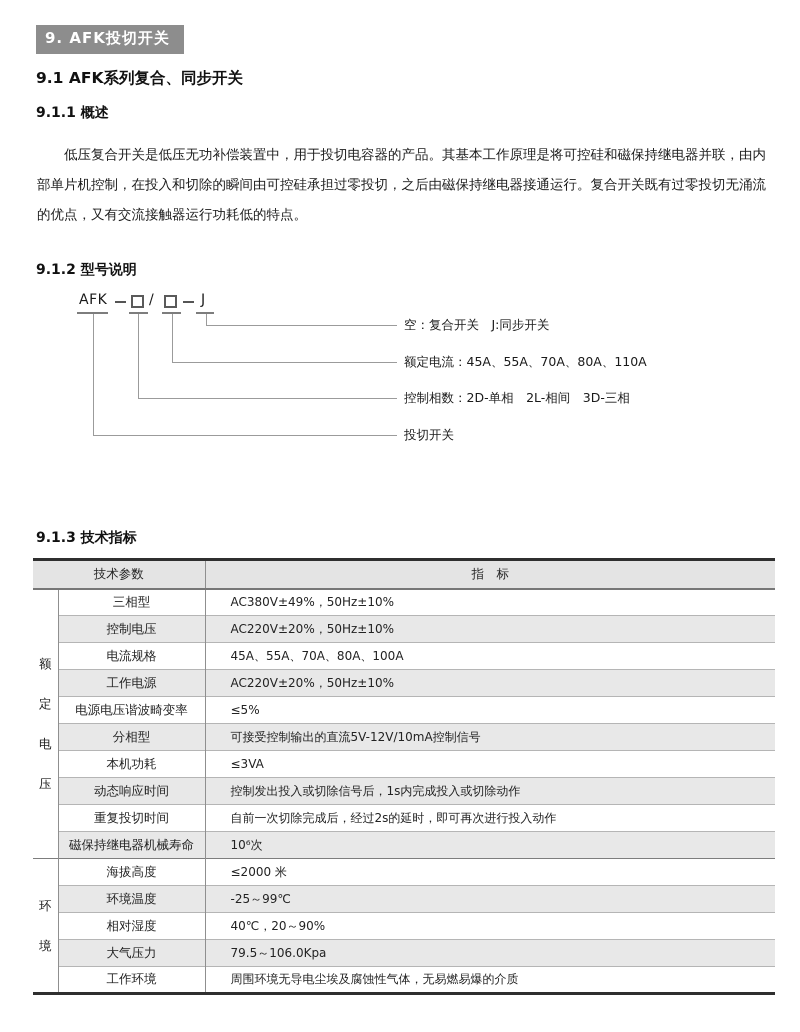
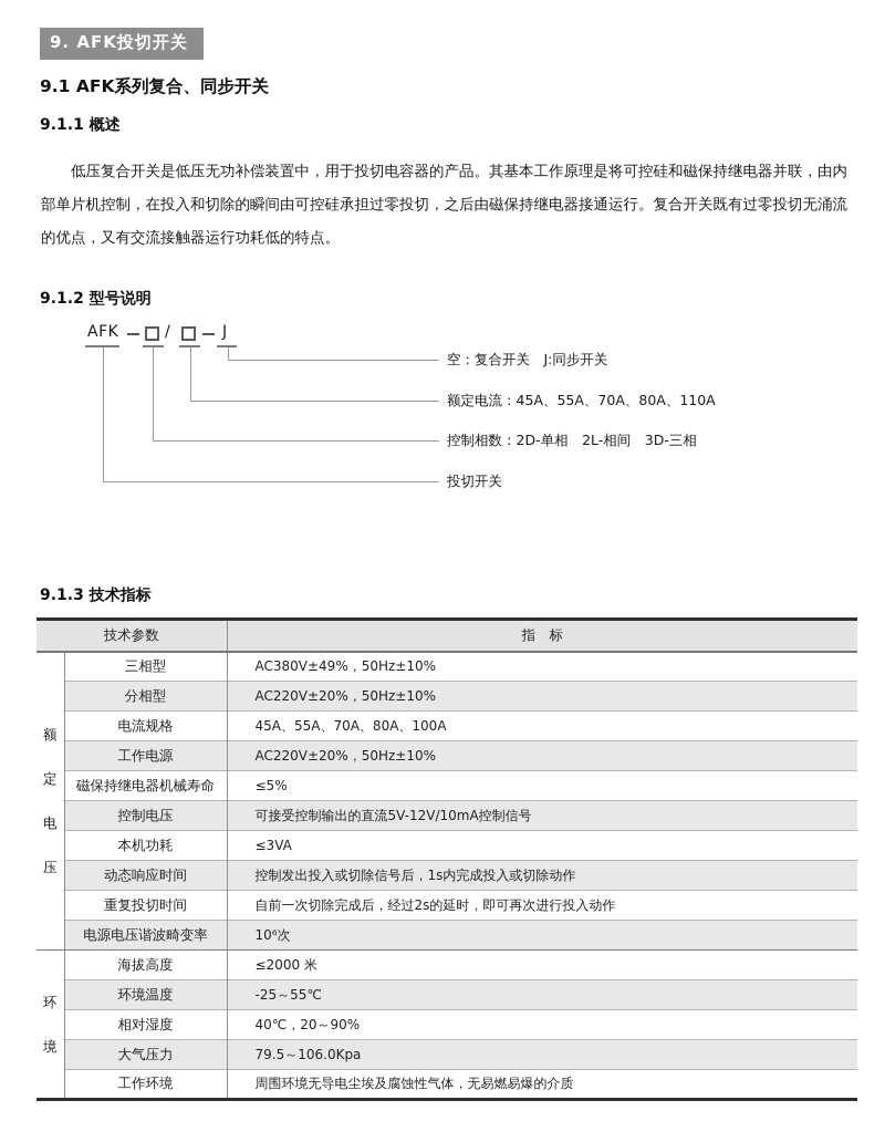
  9. AFK投切开关
  9.1 AFK系列复合、同步开关
  9.1.1 概述
  低压复合开关是低压无功补偿装置中，用于投切电容器的产品。其基本工作原理是将可控硅和磁保持继电器并联，由内部单片机控制，在投入和切除的瞬间由可控硅承担过零投切，之后由磁保持继电器接通运行。复合开关既有过零投切无涌流的优点，又有交流接触器运行功耗低的特点。
  9.1.2 型号说明
  AFK
  /
  J
  空：复合开关 J:同步开关
  额定电流：45A、55A、70A、80A、110A
  控制相数：2D-单相 2L-相间 3D-三相
  投切开关
  9.1.3 技术指标
  技术参数	指 标
  额定电压	三相型	AC380V±49%，50Hz±10%
- 控制电压	AC220V±20%，50Hz±10%
+ 分相型	AC220V±20%，50Hz±10%
  电流规格	45A、55A、70A、80A、100A
  工作电源	AC220V±20%，50Hz±10%
- 电源电压谐波畸变率	≤5%
+ 磁保持继电器机械寿命	≤5%
- 分相型	可接受控制输出的直流5V-12V/10mA控制信号
+ 控制电压	可接受控制输出的直流5V-12V/10mA控制信号
  本机功耗	≤3VA
  动态响应时间	控制发出投入或切除信号后，1s内完成投入或切除动作
  重复投切时间	自前一次切除完成后，经过2s的延时，即可再次进行投入动作
- 磁保持继电器机械寿命	10⁶次
+ 电源电压谐波畸变率	10⁶次
  环境	海拔高度	≤2000 米
- 环境温度	-25～99℃
+ 环境温度	-25～55℃
  相对湿度	40℃，20～90%
  大气压力	79.5～106.0Kpa
  工作环境	周围环境无导电尘埃及腐蚀性气体，无易燃易爆的介质
